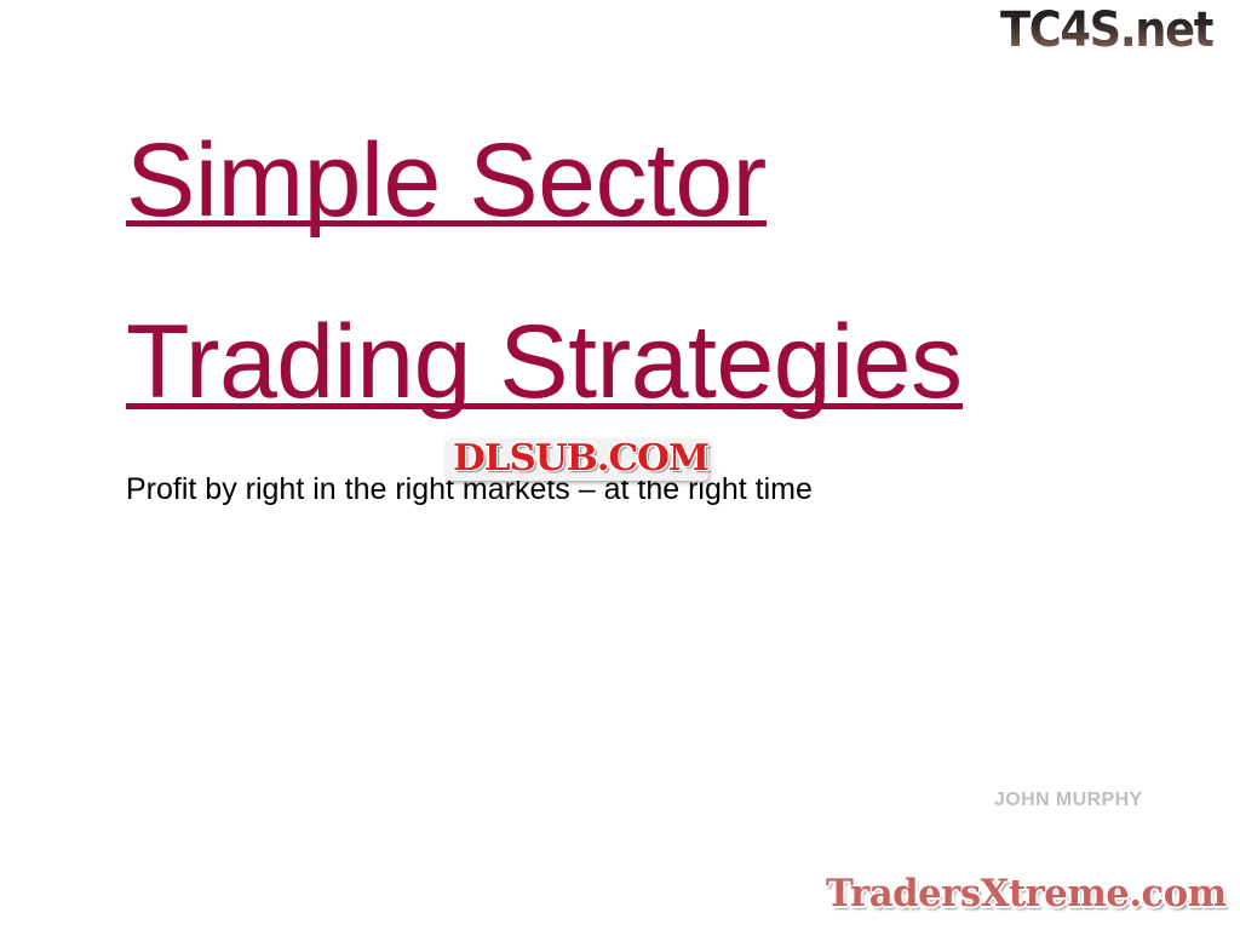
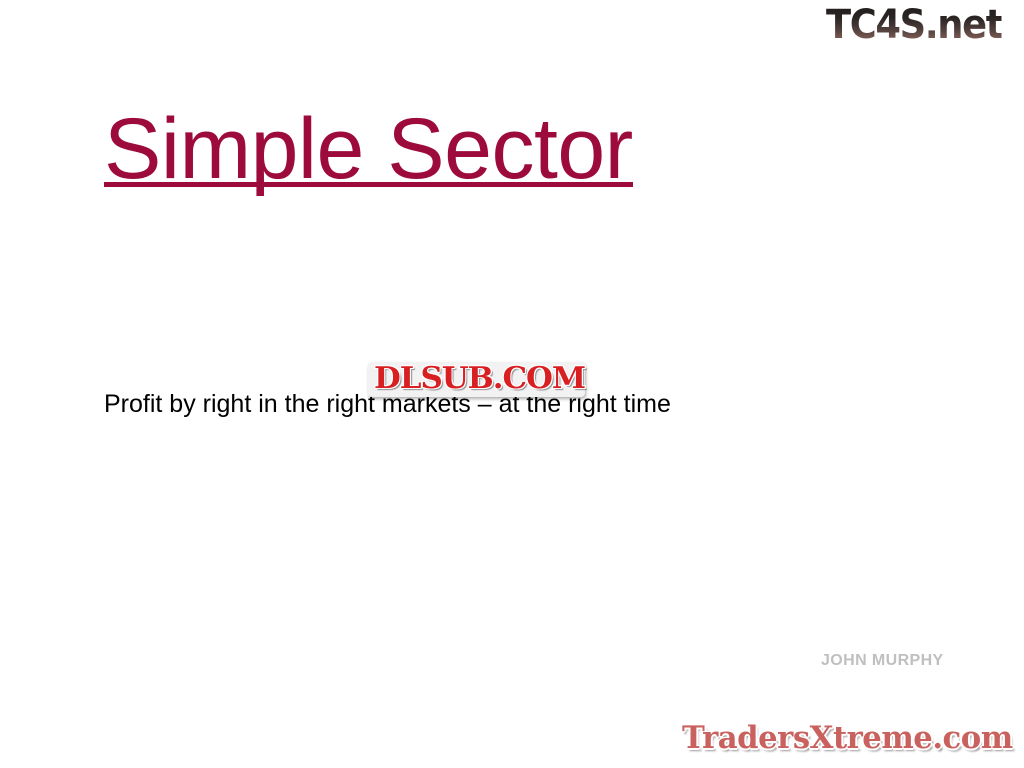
  TC4S.net
  Simple Sector
- Trading Strategies
  Profit by right in the right markets – at the right time
  DLSUB.COM
  JOHN MURPHY
  TradersXtreme.com
